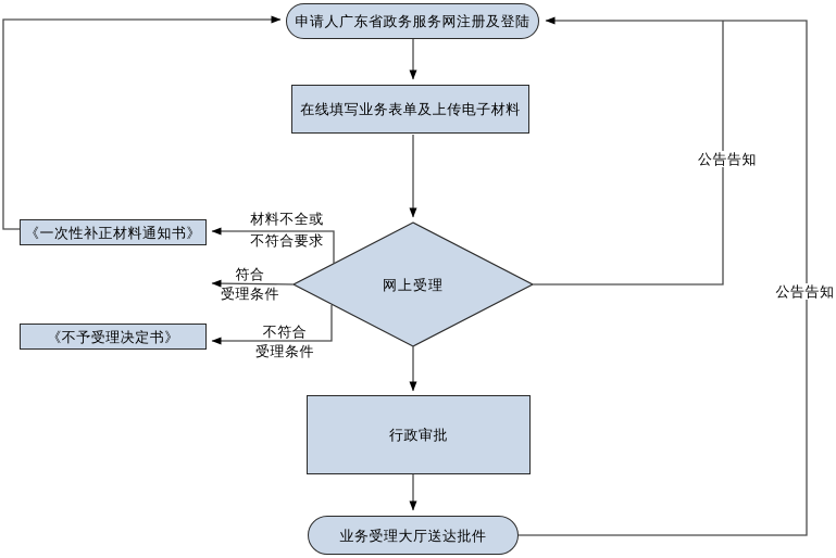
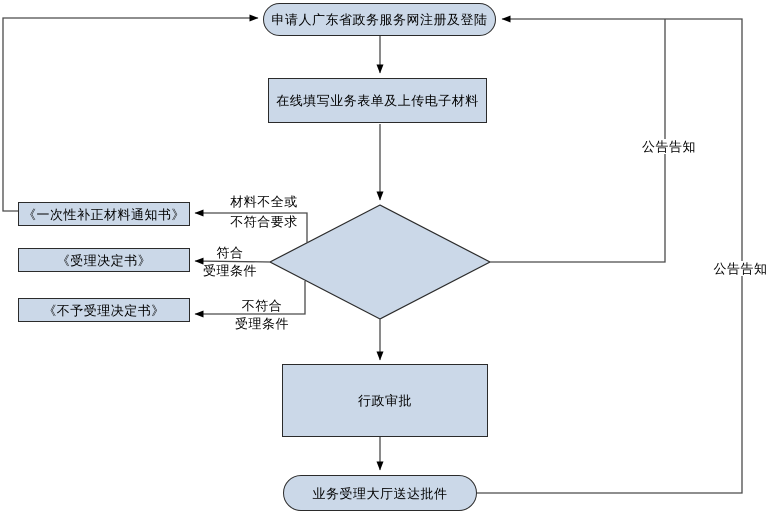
  申请人广东省政务服务网注册及登陆
  在线填写业务表单及上传电子材料
- 网上受理
  《一次性补正材料通知书》
+ 《受理决定书》
  《不予受理决定书》
  行政审批
  业务受理大厅送达批件
  材料不全或
  不符合要求
  符合
  受理条件
  不符合
  受理条件
  公告告知
  公告告知
